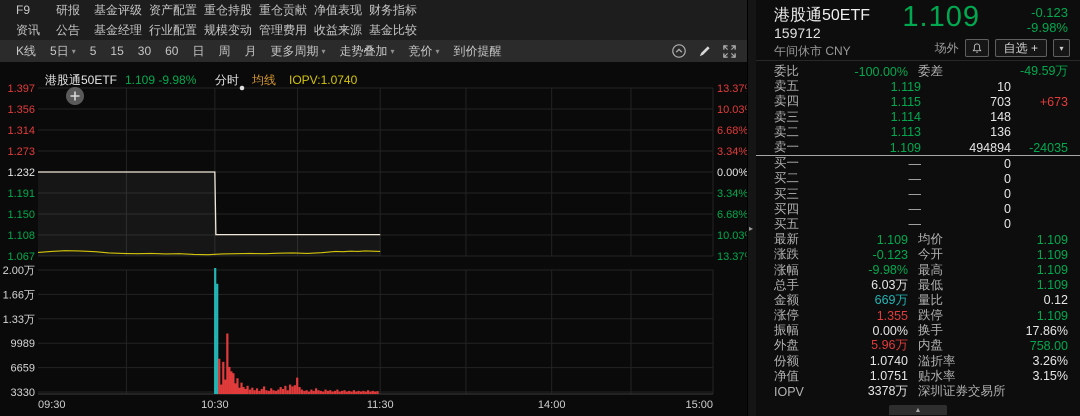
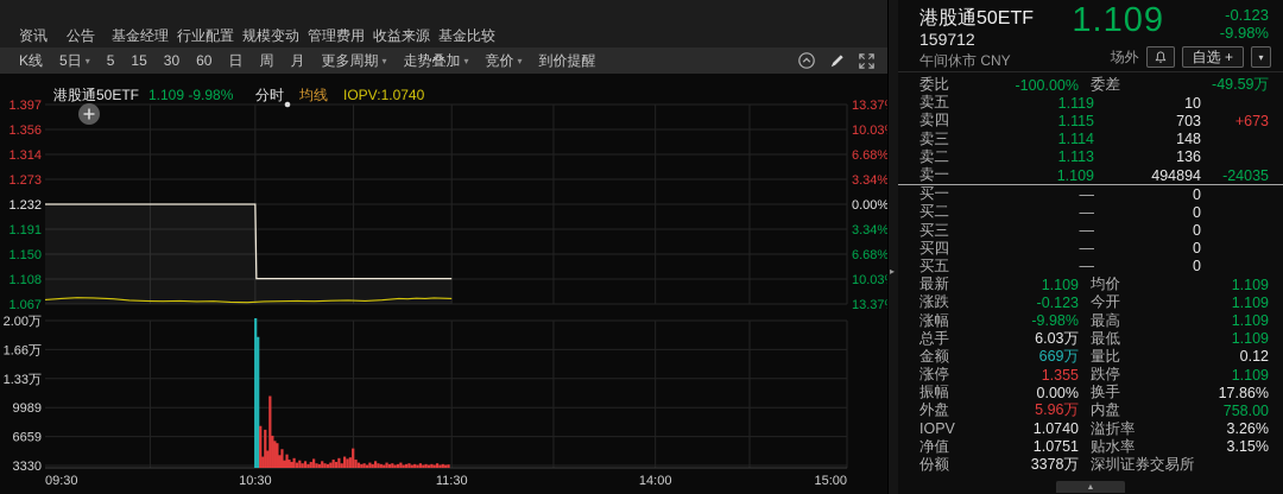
- F9
- 研报
- 基金评级
- 资产配置
- 重仓持股
- 重仓贡献
- 净值表现
- 财务指标
  资讯
  公告
  基金经理
  行业配置
  规模变动
  管理费用
  收益来源
  基金比较
  K线
  5日
  ▾
  5
  15
  30
  60
  日
  周
  月
  更多周期
  ▾
  走势叠加
  ▾
  竞价
  ▾
  到价提醒
  1.397
  13.37
  1.356
  10.03
  1.314
  6.68%
  1.273
  3.34%
  1.232
  0.00%
  1.191
  3.34%
  1.150
  6.68%
  1.108
  10.03
  1.067
  13.37
  2.00万
  1.66万
  1.33万
  9989
  6659
  3330
  09:30
  10:30
  11:30
  14:00
  15:00
  港股通50ETF
  1.109 -9.98%
  分时
  均线
  IOPV:1.0740
  ▸
  港股通50ETF
  159712
  午间休市 CNY
  1.109
  -0.123
  -9.98%
  场外
  自选 +
  ▾
  委比
  -100.00%
  委差
  -49.59万
  卖五
  1.119
  10
  卖四
  1.115
  703
  +673
  卖三
  1.114
  148
  卖二
  1.113
  136
  卖一
  1.109
  494894
  -24035
  买一
  —
  0
  买二
  —
  0
  买三
  —
  0
  买四
  —
  0
  买五
  —
  0
  最新
  1.109
  均价
  1.109
  涨跌
  -0.123
  今开
  1.109
  涨幅
  -9.98%
  最高
  1.109
  总手
  6.03万
  最低
  1.109
  金额
  669万
  量比
  0.12
  涨停
  1.355
  跌停
  1.109
  振幅
  0.00%
  换手
  17.86%
  外盘
  5.96万
  内盘
  758.00
- 份额
+ IOPV
  1.0740
  溢折率
  3.26%
  净值
  1.0751
  贴水率
  3.15%
- IOPV
+ 份额
  3378万
  深圳证券交易所
